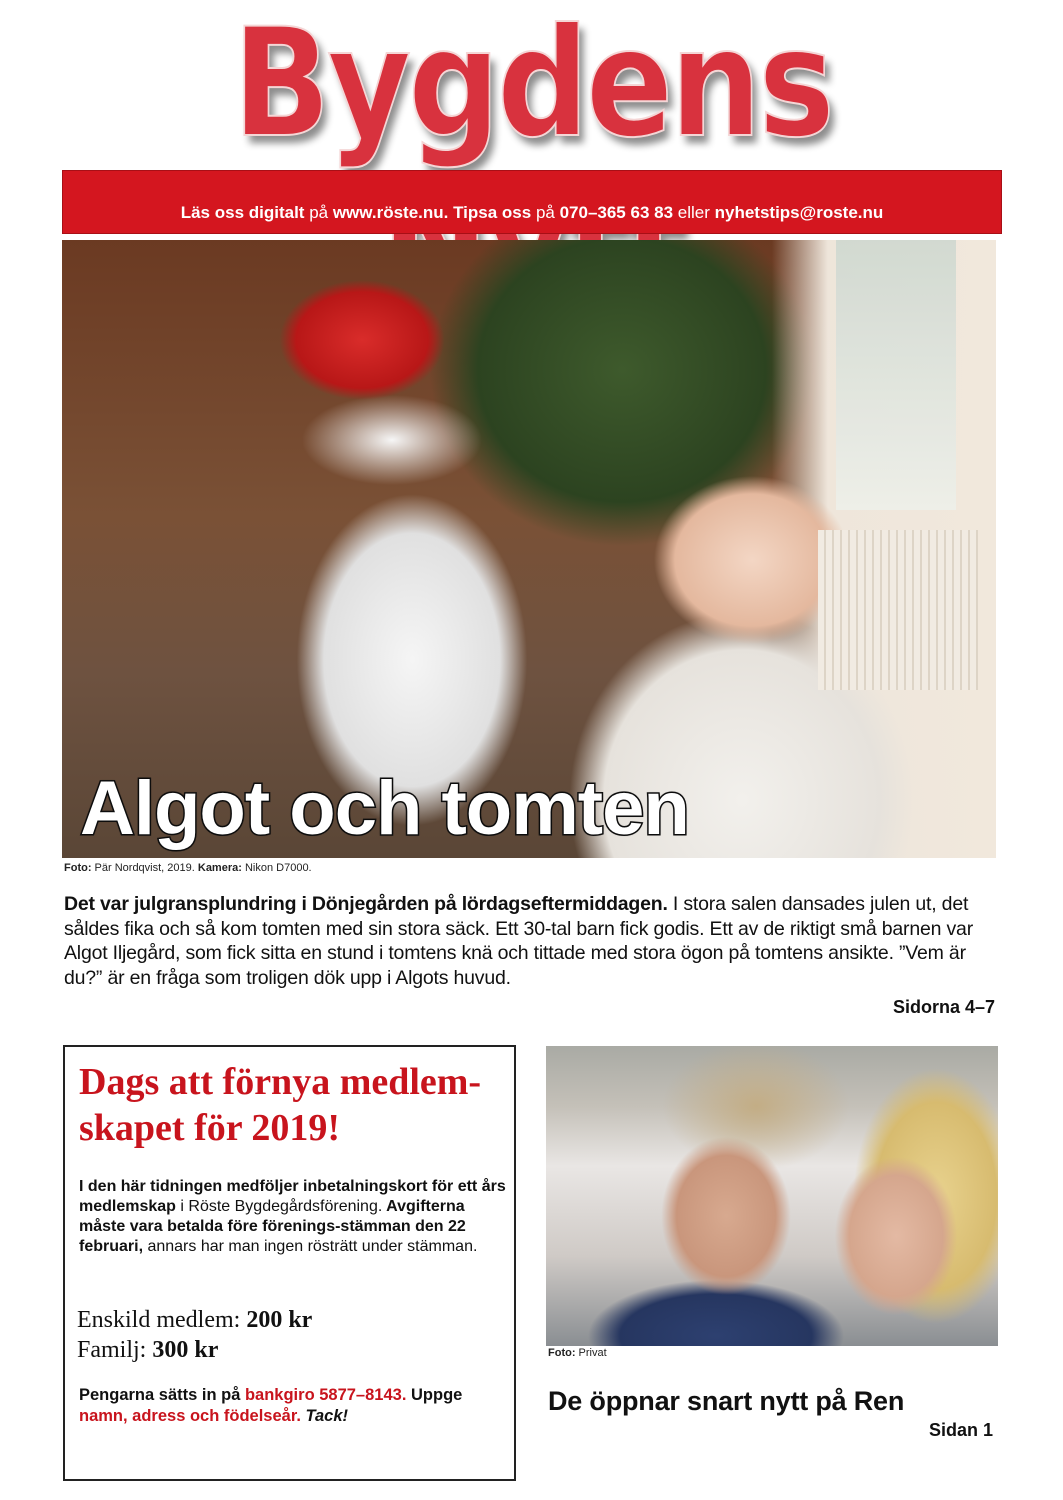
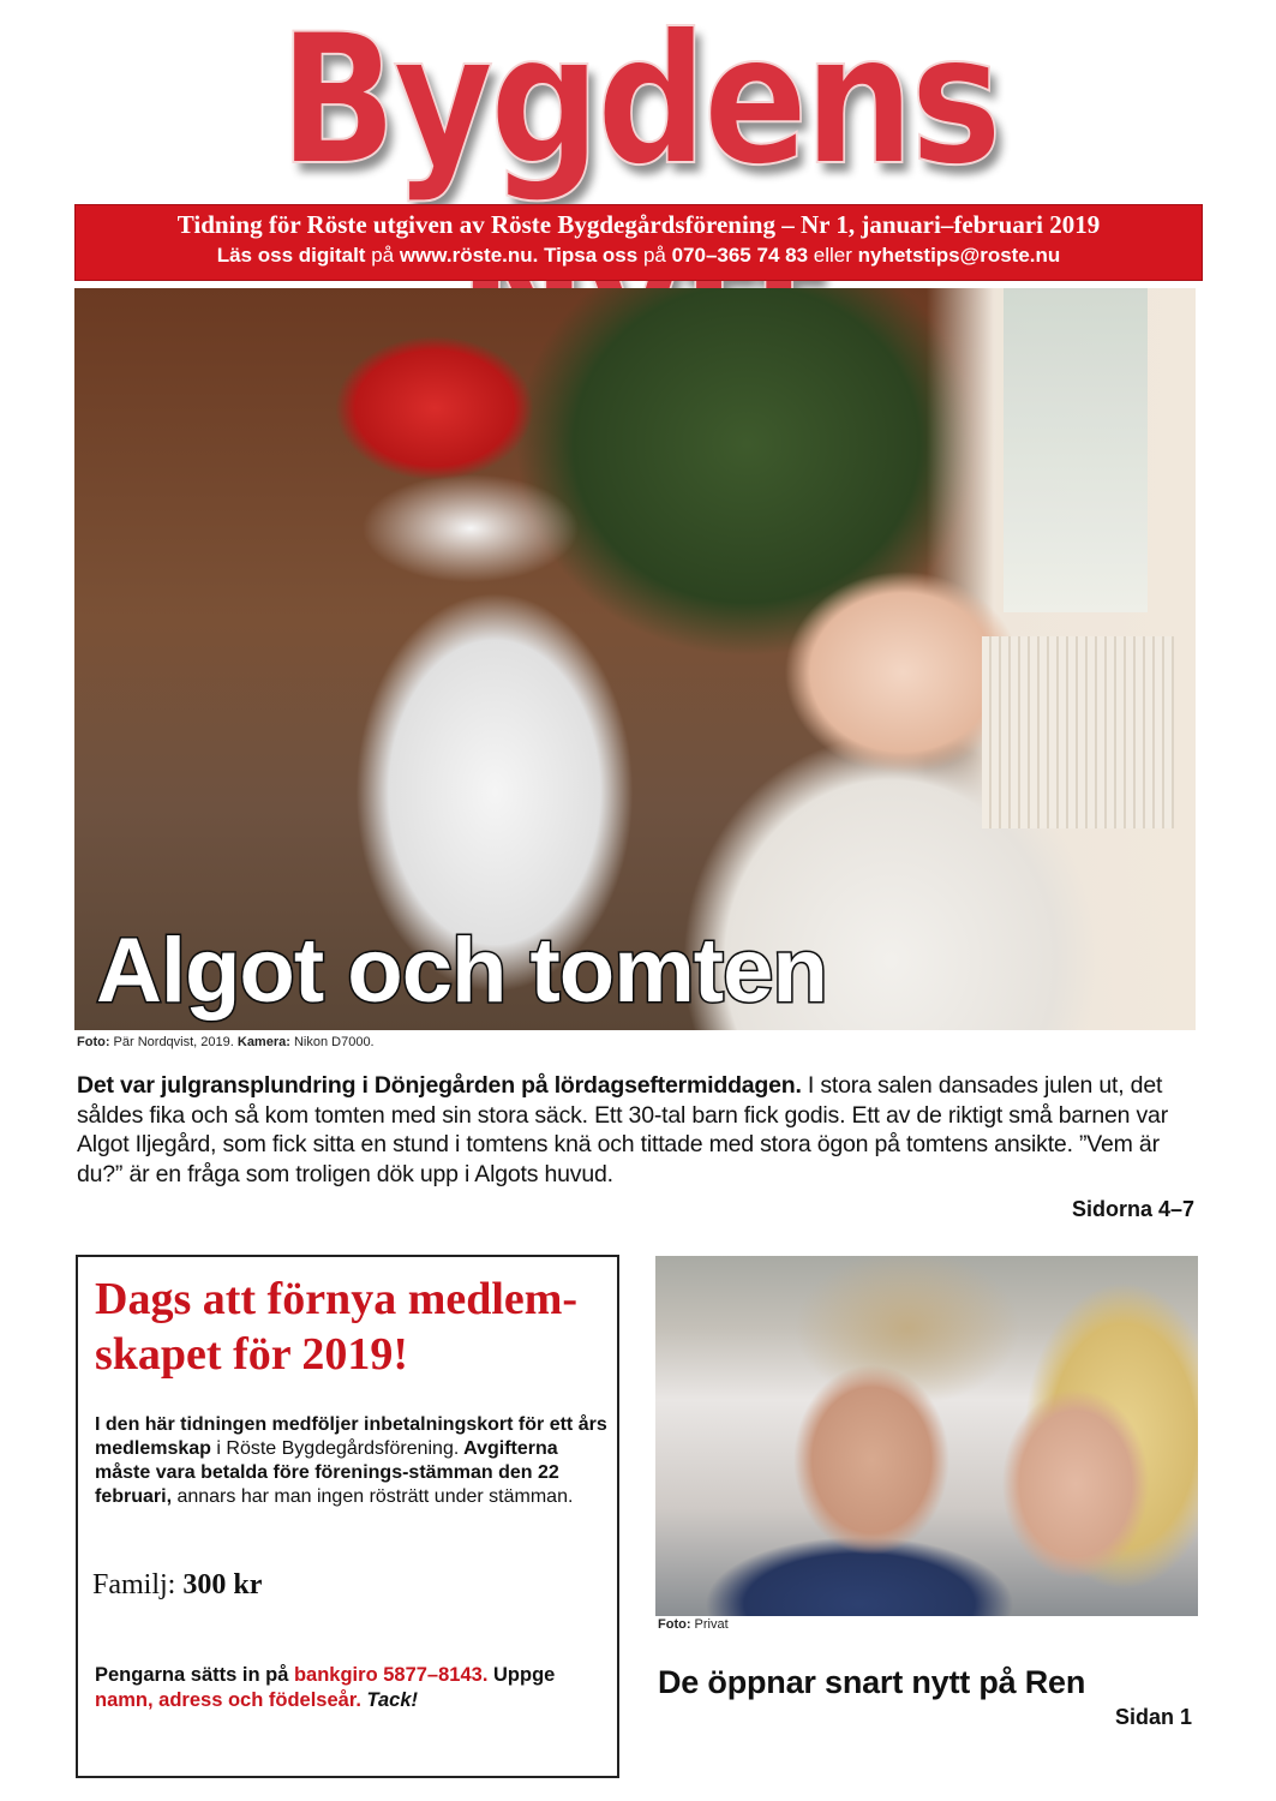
+ Tidning för Röste utgiven av Röste Bygdegårdsförening – Nr 1, januari–februari 2019
- Läs oss digitalt på www.röste.nu. Tipsa oss på 070–365 63 83 eller nyhetstips@roste.nu
+ Läs oss digitalt på www.röste.nu. Tipsa oss på 070–365 74 83 eller nyhetstips@roste.nu
  Algot och tomten
  Foto: Pär Nordqvist, 2019. Kamera: Nikon D7000.
  Det var julgransplundring i Dönjegården på lördagseftermiddagen. I stora salen dansades julen ut, det såldes fika och så kom tomten med sin stora säck. Ett 30-tal barn fick godis. Ett av de riktigt små barnen var Algot Iljegård, som fick sitta en stund i tomtens knä och tittade med stora ögon på tomtens ansikte. ”Vem är du?” är en fråga som troligen dök upp i Algots huvud.
  Sidorna 4–7
  Dags att förnya medlem-skapet för 2019!
  I den här tidningen medföljer inbetalningskort för ett års medlemskap i Röste Bygdegårdsförening. Avgifterna måste vara betalda före förenings-stämman den 22 februari, annars har man ingen rösträtt under stämman.
- Enskild medlem: 200 kr
  Familj: 300 kr
  Pengarna sätts in på bankgiro 5877–8143. Uppge namn, adress och födelseår. Tack!
  Foto: Privat
  De öppnar snart nytt på Ren
  Sidan 1
